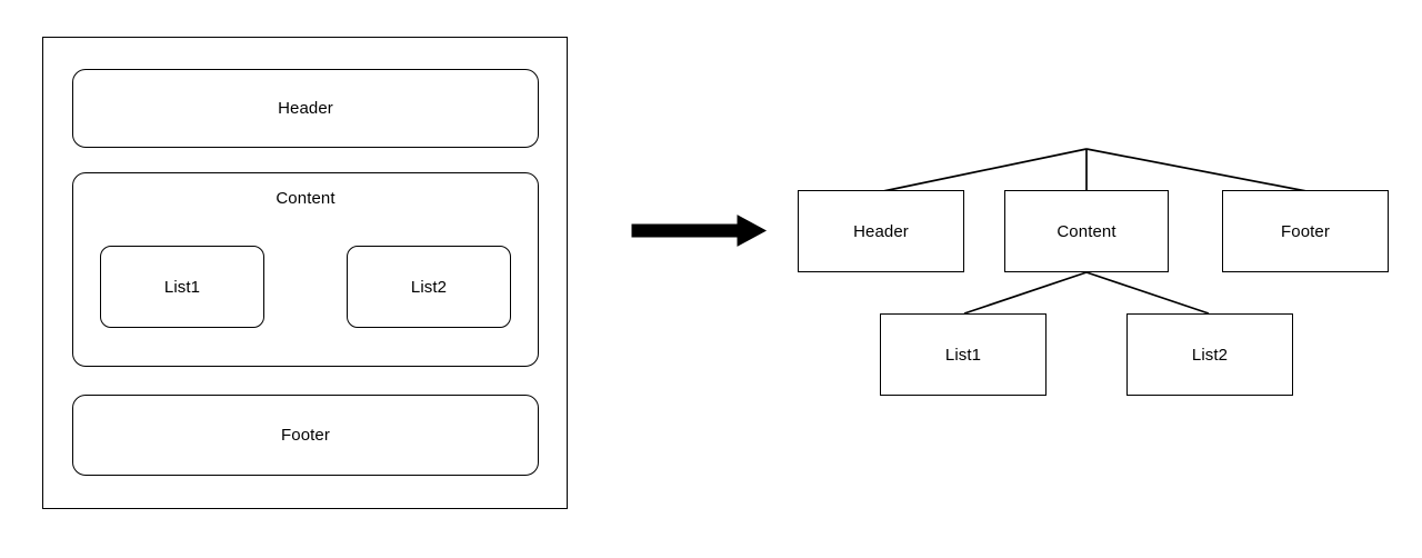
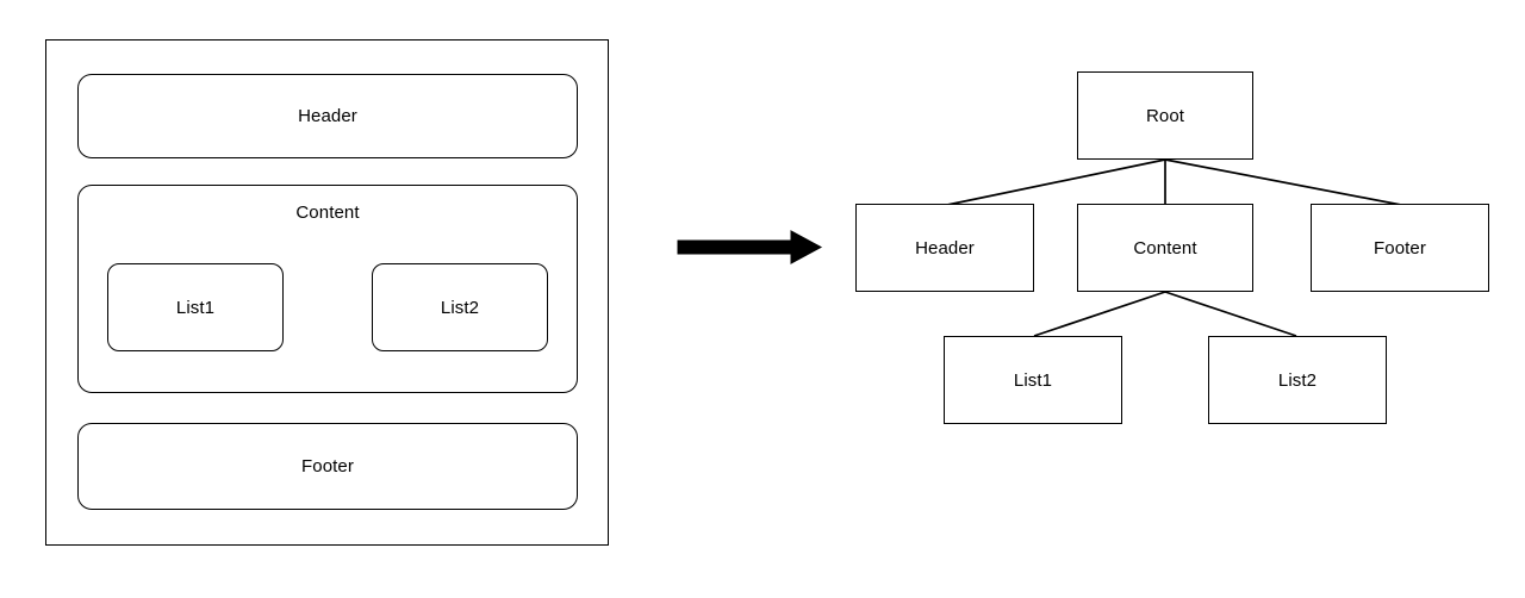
  Header
  Content
  List1
  List2
  Footer
+ Root
  Header
  Content
  Footer
  List1
  List2
